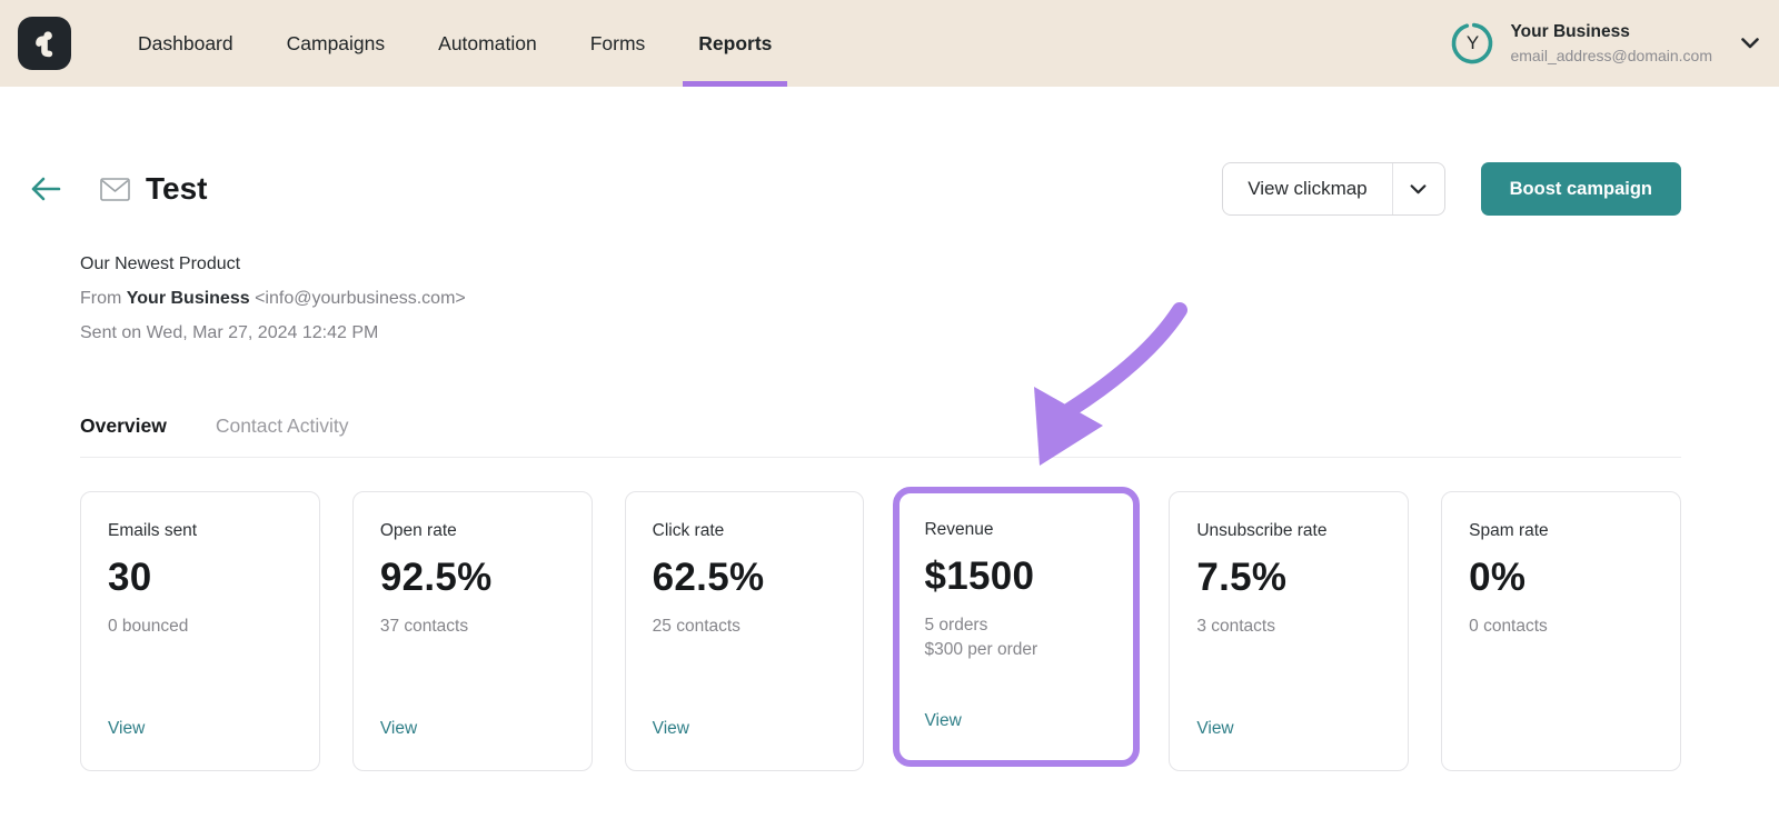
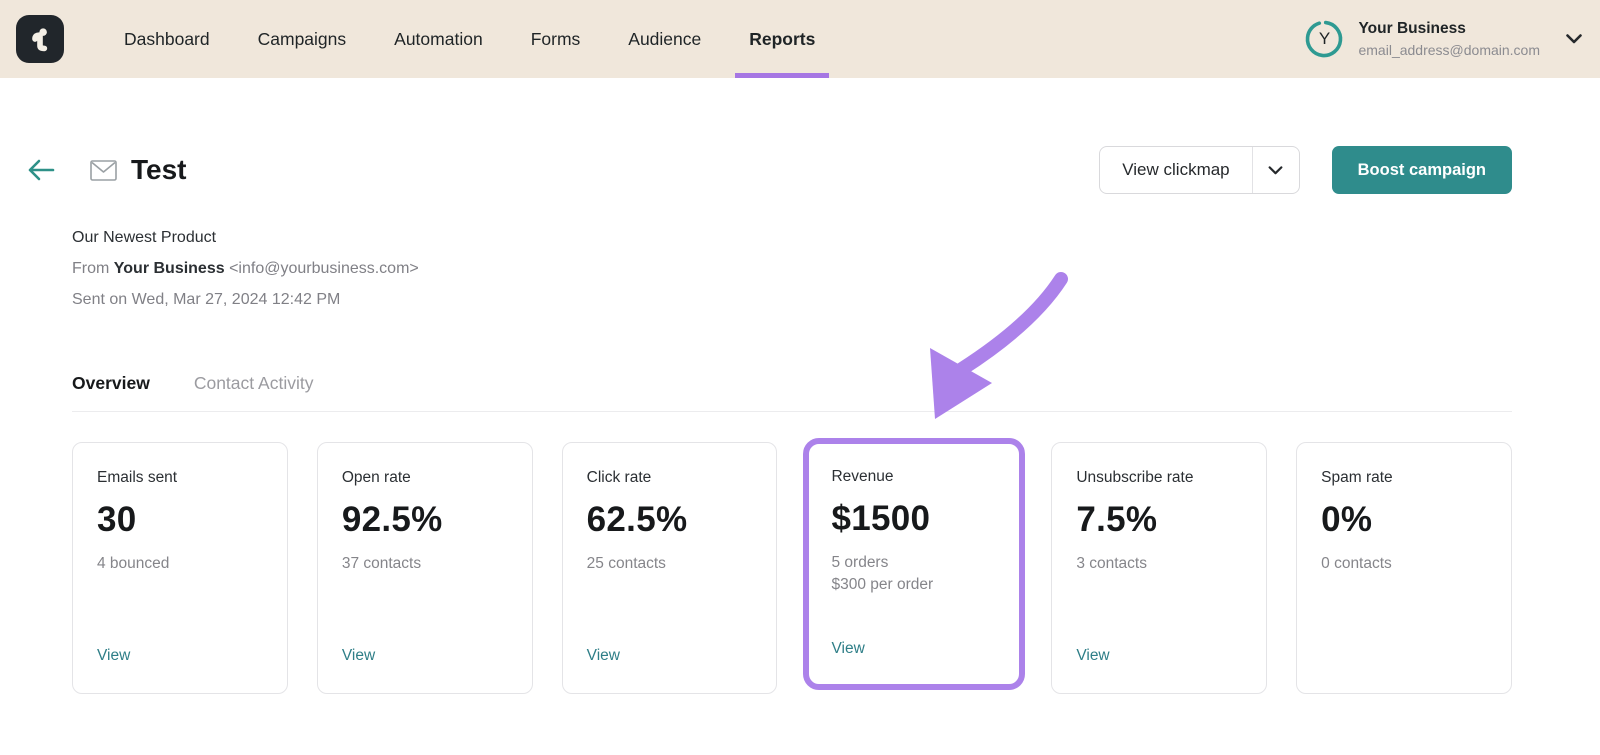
  Dashboard
  Campaigns
  Automation
  Forms
+ Audience
  Reports
  Y
  Your Business
  email_address@domain.com
  Test
  View clickmap
  Boost campaign
  Our Newest Product
  From Your Business <info@yourbusiness.com>
  Sent on Wed, Mar 27, 2024 12:42 PM
  Overview
  Contact Activity
  Emails sent
  30
- 0 bounced
+ 4 bounced
  View
  Open rate
  92.5%
  37 contacts
  View
  Click rate
  62.5%
  25 contacts
  View
  Revenue
  $1500
  5 orders
  $300 per order
  View
  Unsubscribe rate
  7.5%
  3 contacts
  View
  Spam rate
  0%
  0 contacts
